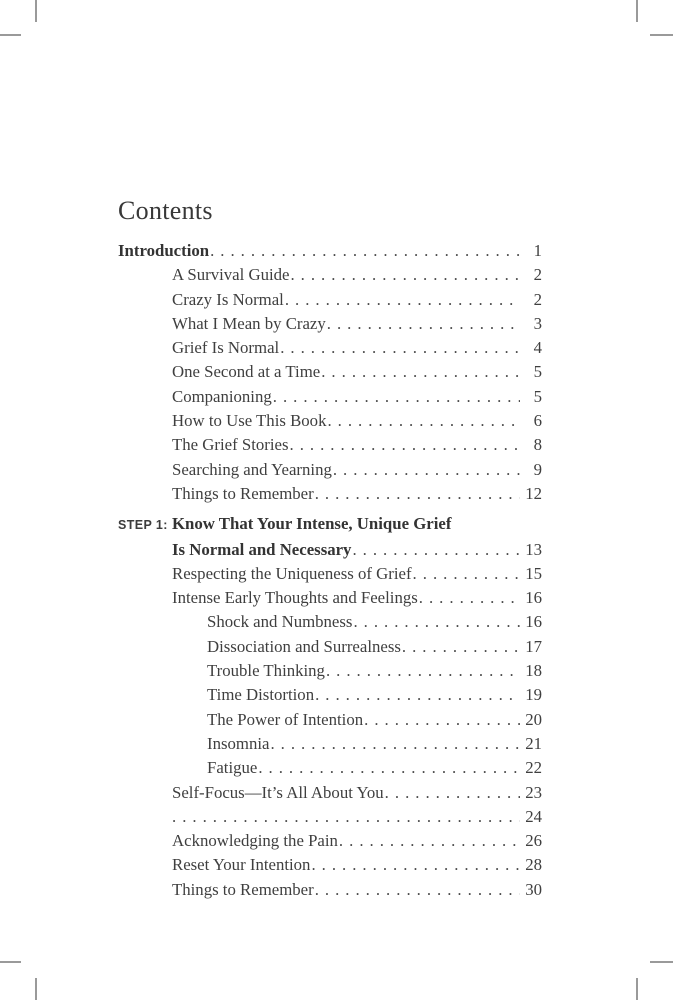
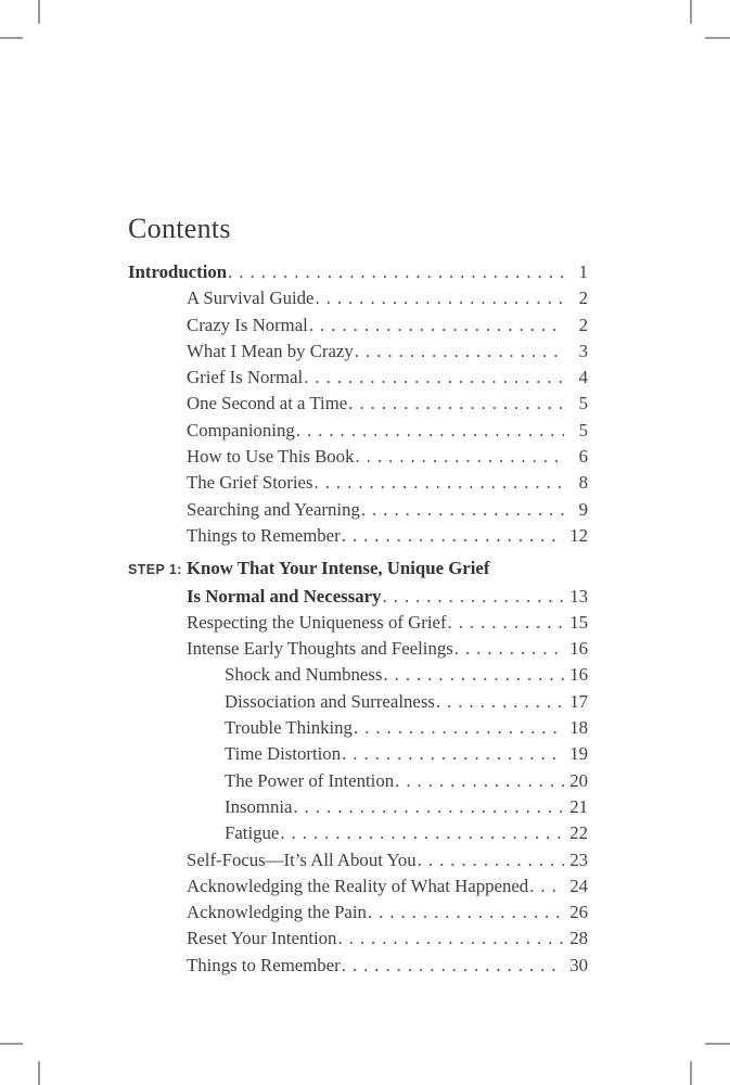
  Contents
  Introduction
  1
  A Survival Guide
  2
  Crazy Is Normal
  2
  What I Mean by Crazy
  3
  Grief Is Normal
  4
  One Second at a Time
  5
  Companioning
  5
  How to Use This Book
  6
  The Grief Stories
  8
  Searching and Yearning
  9
  Things to Remember
  12
  STEP 1:
  Know That Your Intense, Unique Grief
  Is Normal and Necessary
  13
  Respecting the Uniqueness of Grief
  15
  Intense Early Thoughts and Feelings
  16
  Shock and Numbness
  16
  Dissociation and Surrealness
  17
  Trouble Thinking
  18
  Time Distortion
  19
  The Power of Intention
  20
  Insomnia
  21
  Fatigue
  22
  Self-Focus—It’s All About You
  23
+ Acknowledging the Reality of What Happened
  24
  Acknowledging the Pain
  26
  Reset Your Intention
  28
  Things to Remember
  30
